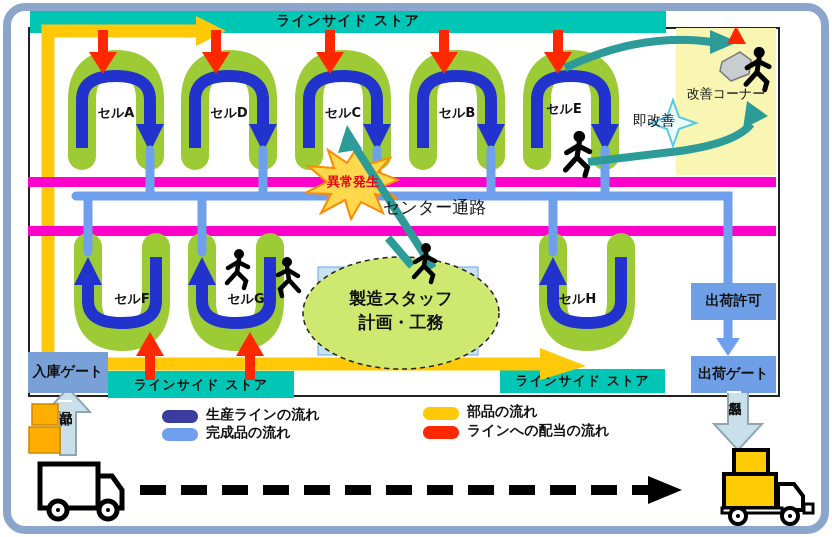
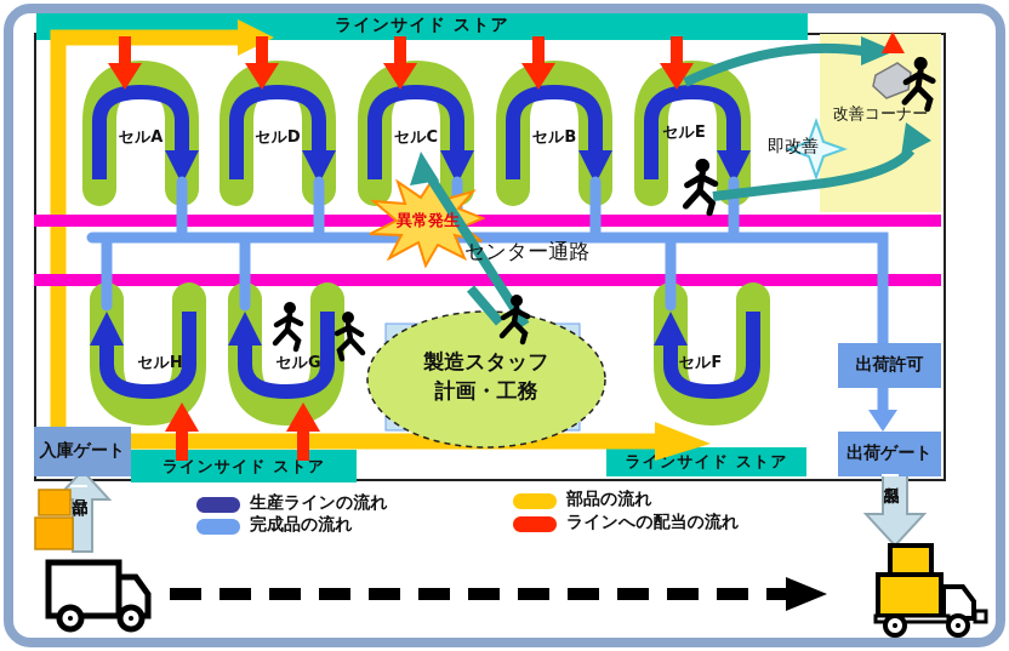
  ラインサイド ストア
  ラインサイド ストア
  ラインサイド ストア
  入庫ゲート
  出荷許可
  出荷ゲート
  セルA
  セルD
  セルC
  セルB
  セルE
- セルF
+ セルH
  セルG
- セルH
+ セルF
  センター通路
  異常発生
  改善コーナー
  即改善
  製造スタッフ
  計画・工務
  生産ラインの流れ
  完成品の流れ
  部品の流れ
  ラインへの配当の流れ
